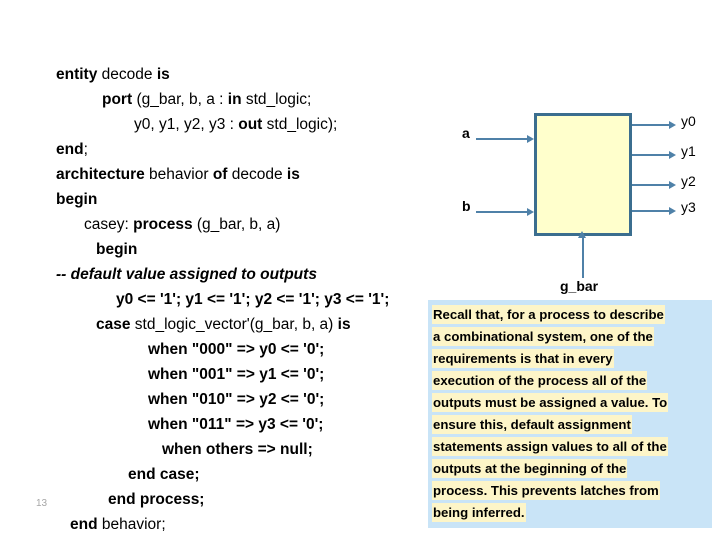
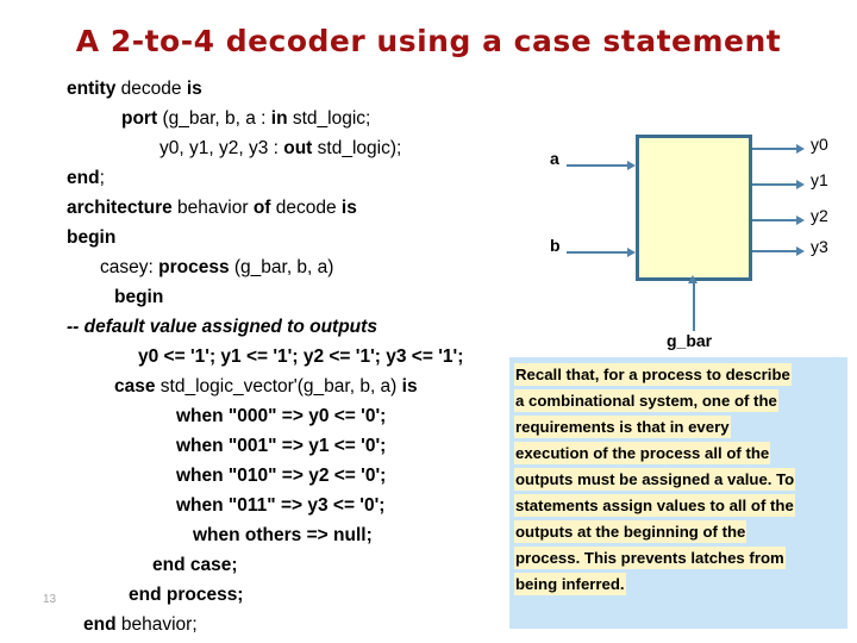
+ A 2-to-4 decoder using a case statement
  entity decode is
  port (g_bar, b, a : in std_logic;
  y0, y1, y2, y3 : out std_logic);
  end;
  architecture behavior of decode is
  begin
  casey: process (g_bar, b, a)
  begin
  -- default value assigned to outputs
  y0 <= '1'; y1 <= '1'; y2 <= '1'; y3 <= '1';
  case std_logic_vector'(g_bar, b, a) is
  when "000" => y0 <= '0';
  when "001" => y1 <= '0';
  when "010" => y2 <= '0';
  when "011" => y3 <= '0';
  when others => null;
  end case;
  end process;
  end behavior;
  13
  a
  b
  g_bar
  y0
  y1
  y2
  y3
  Recall that, for a process to describe
  a combinational system, one of the
  requirements is that in every
  execution of the process all of the
  outputs must be assigned a value. To
- ensure this, default assignment
  statements assign values to all of the
  outputs at the beginning of the
  process. This prevents latches from
  being inferred.
